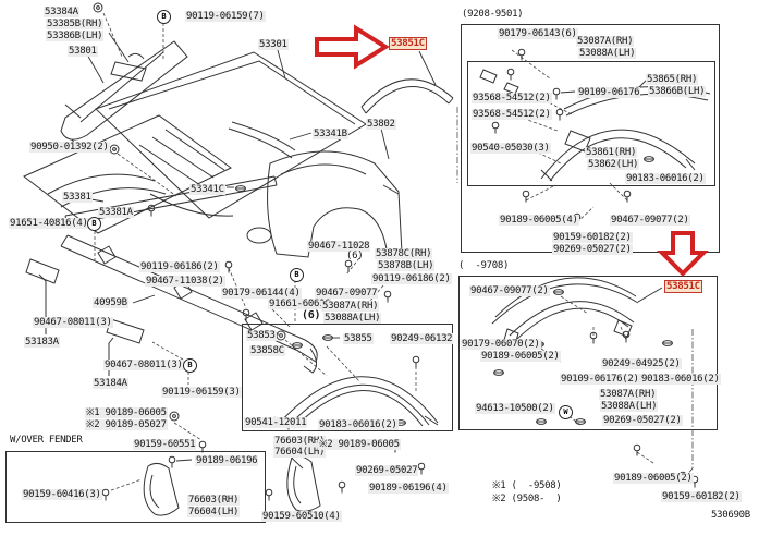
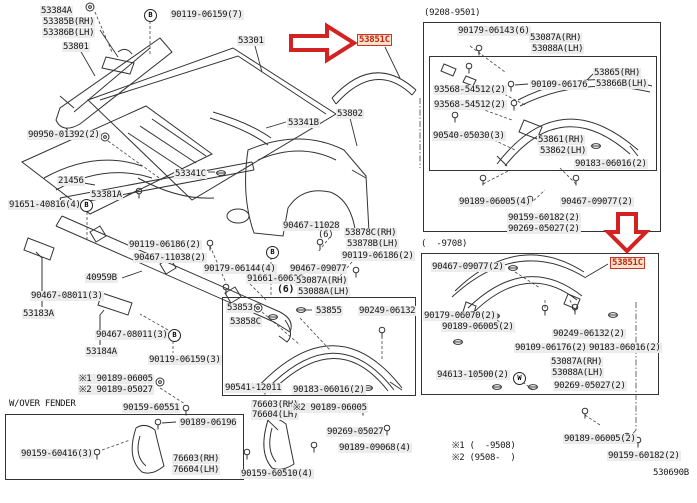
  53384A
  53385B(RH)
  53386B(LH)
  90119-06159(7)
  53801
  53301
  53851C
  53341B
  53802
  90950-01392(2)
- 53381
+ 21456
  53381A
  53341C
  91651-40816(4)
  90119-06186(2)
  90467-11038(2)
  90179-06144(4)
  91661-606
  (6)
  53087A(RH)
  53088A(LH)
  40959B
  90467-08011(3)
  53183A
  90467-08011(3)
  53184A
  90119-06159(3)
  90467-11028
  (6)
  53878C(RH)
  53878B(LH)
  90119-06186(2)
  90467-09077
  ※1 90189-06005
  ※2 90189-05027
  90159-60551
  53853
  53855
  53858C
  90249-06132
  90541-12011
  90183-06016(2)
  76603(RH
  76604(LH)
  ※2 90189-06005
  90269-05027
- 90189-06196(4)
+ 90189-09068(4)
  90159-60510(4)
  W/OVER FENDER
  90189-06196
  90159-60416(3)
  76603(RH)
  76604(LH)
  (9208-9501)
  90179-06143(6)
  53087A(RH)
  53088A(LH)
  53865(RH)
  53866B(LH)
  90109-06176
  93568-54512(2)
  93568-54512(2)
  90540-05030(3)
  53861(RH)
  53862(LH)
  90183-06016(2)
  90189-06005(4)
  90467-09077(2)
  90159-60182(2)
  90269-05027(2)
  ( -9708)
  53851C
  90467-09077(2)
  90179-06070(2)
  90189-06005(2)
- 90249-04925(2)
+ 90249-06132(2)
  90109-06176(2)
  90183-06016(2)
  53087A(RH)
  53088A(LH)
  94613-10500(2)
  90269-05027(2)
  90189-06005(2)
  90159-60182(2)
  ※1 ( -9508)
  ※2 (9508- )
  530690B
  B
  B
  B
  B
  W
